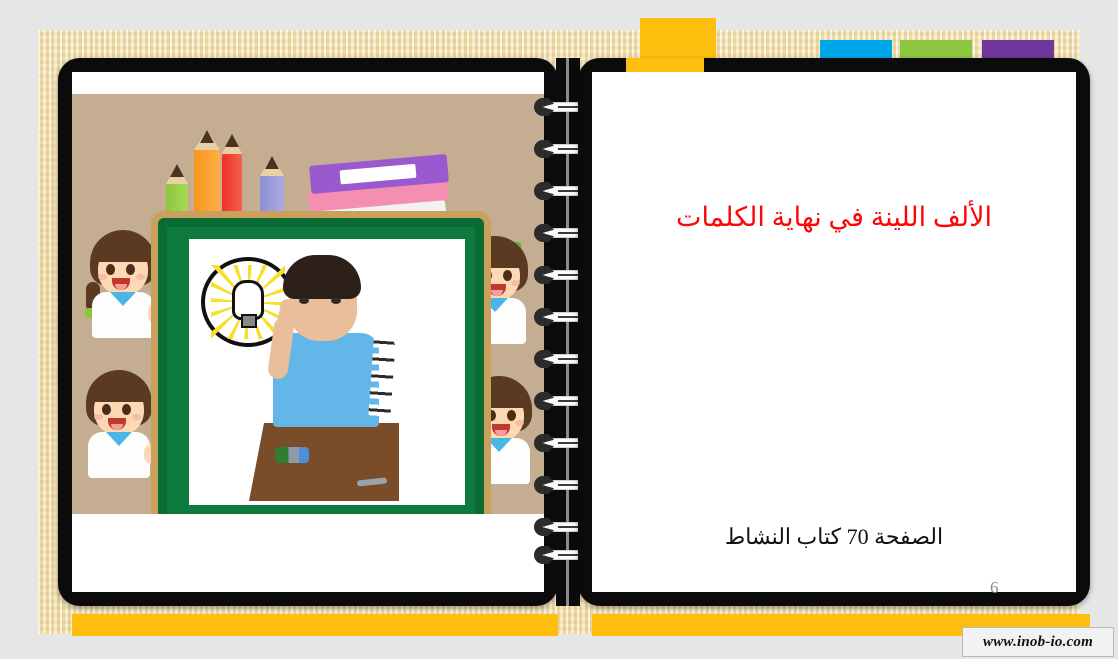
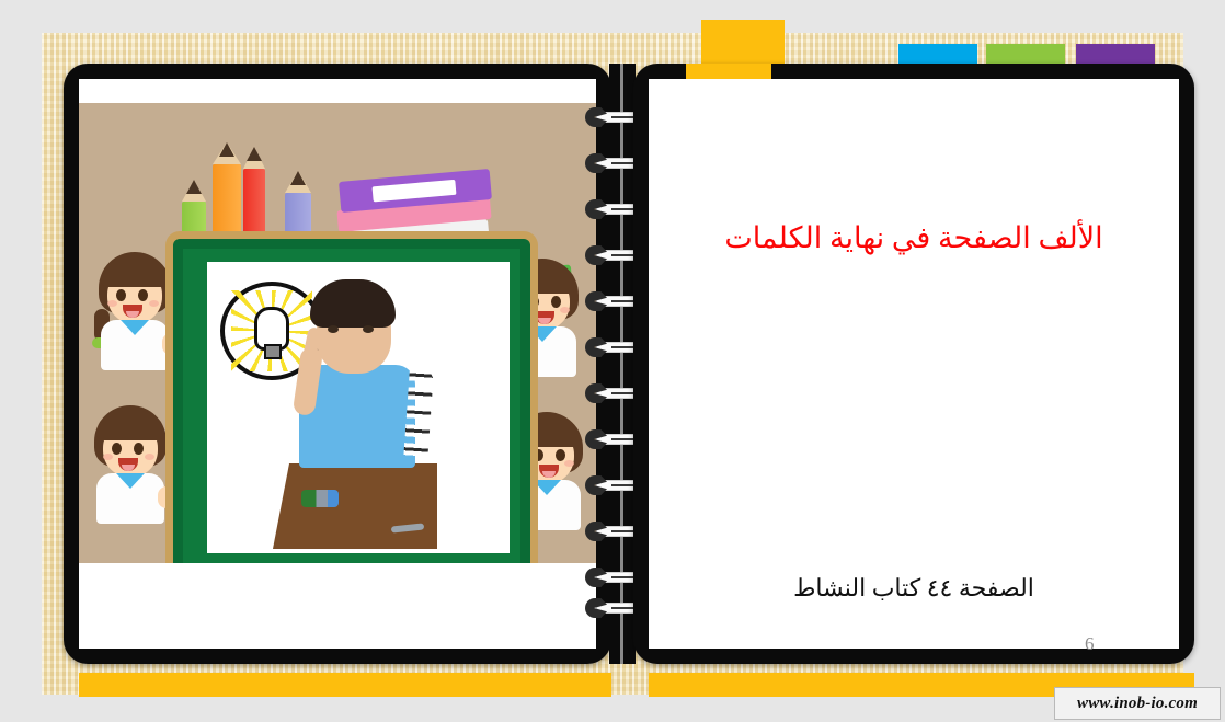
- الألف اللينة في نهاية الكلمات
+ الألف الصفحة في نهاية الكلمات
- الصفحة 70 كتاب النشاط
+ الصفحة ٤٤ كتاب النشاط
  6
  www.inob-io.com
